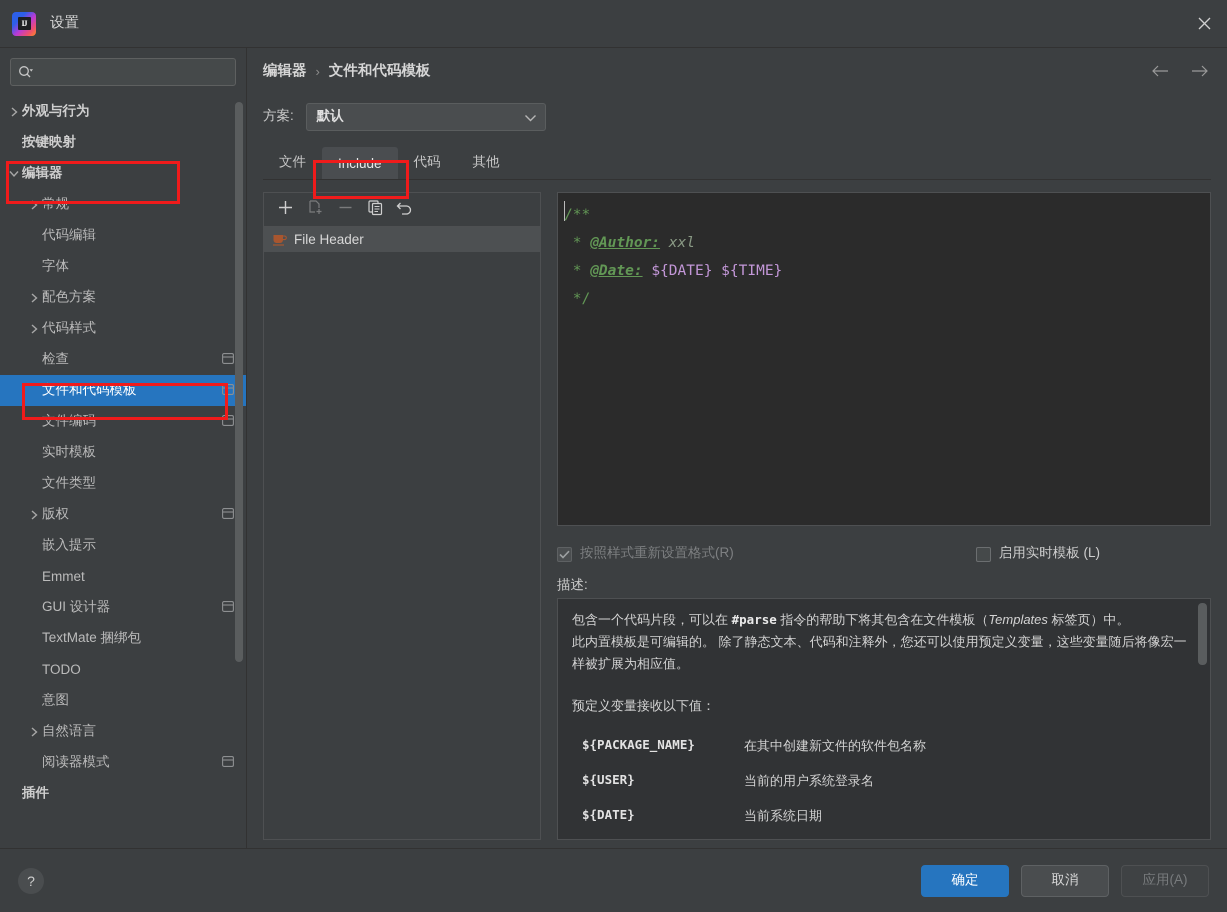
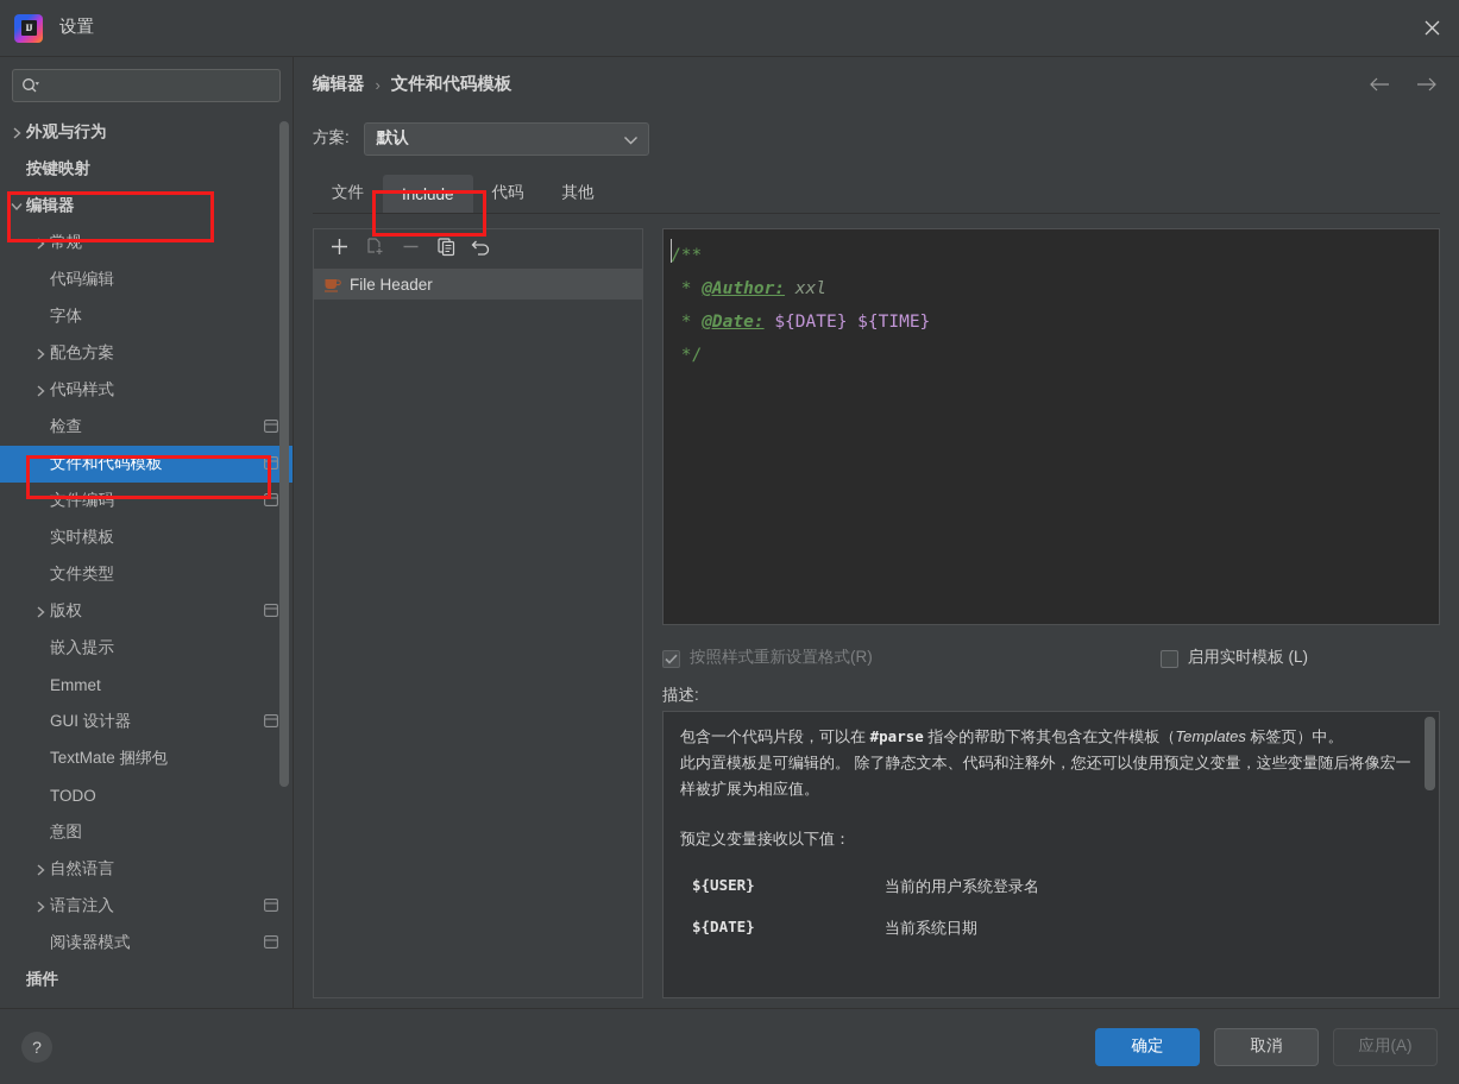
  IJ
  设置
  外观与行为
  按键映射
  编辑器
  常规
  代码编辑
  字体
  配色方案
  代码样式
  检查
  文件和代码模板
  文件编码
  实时模板
  文件类型
  版权
  嵌入提示
  Emmet
  GUI 设计器
  TextMate 捆绑包
  TODO
  意图
  自然语言
+ 语言注入
  阅读器模式
  插件
  编辑器
  ›
  文件和代码模板
  方案:
  默认
  文件
  Include
  代码
  其他
  File Header
  /**
  * @Author: xxl
  * @Date: ${DATE} ${TIME}
  */
  按照样式重新设置格式(R)
  启用实时模板 (L)
  描述:
  包含一个代码片段，可以在 #parse 指令的帮助下将其包含在文件模板（Templates 标签页）中。
  此内置模板是可编辑的。 除了静态文本、代码和注释外，您还可以使用预定义变量，这些变量随后将像宏一样被扩展为相应值。
  预定义变量接收以下值：
- ${PACKAGE_NAME}	在其中创建新文件的软件包名称
  ${USER}	当前的用户系统登录名
  ${DATE}	当前系统日期
  ?
  确定
  取消
  应用(A)
